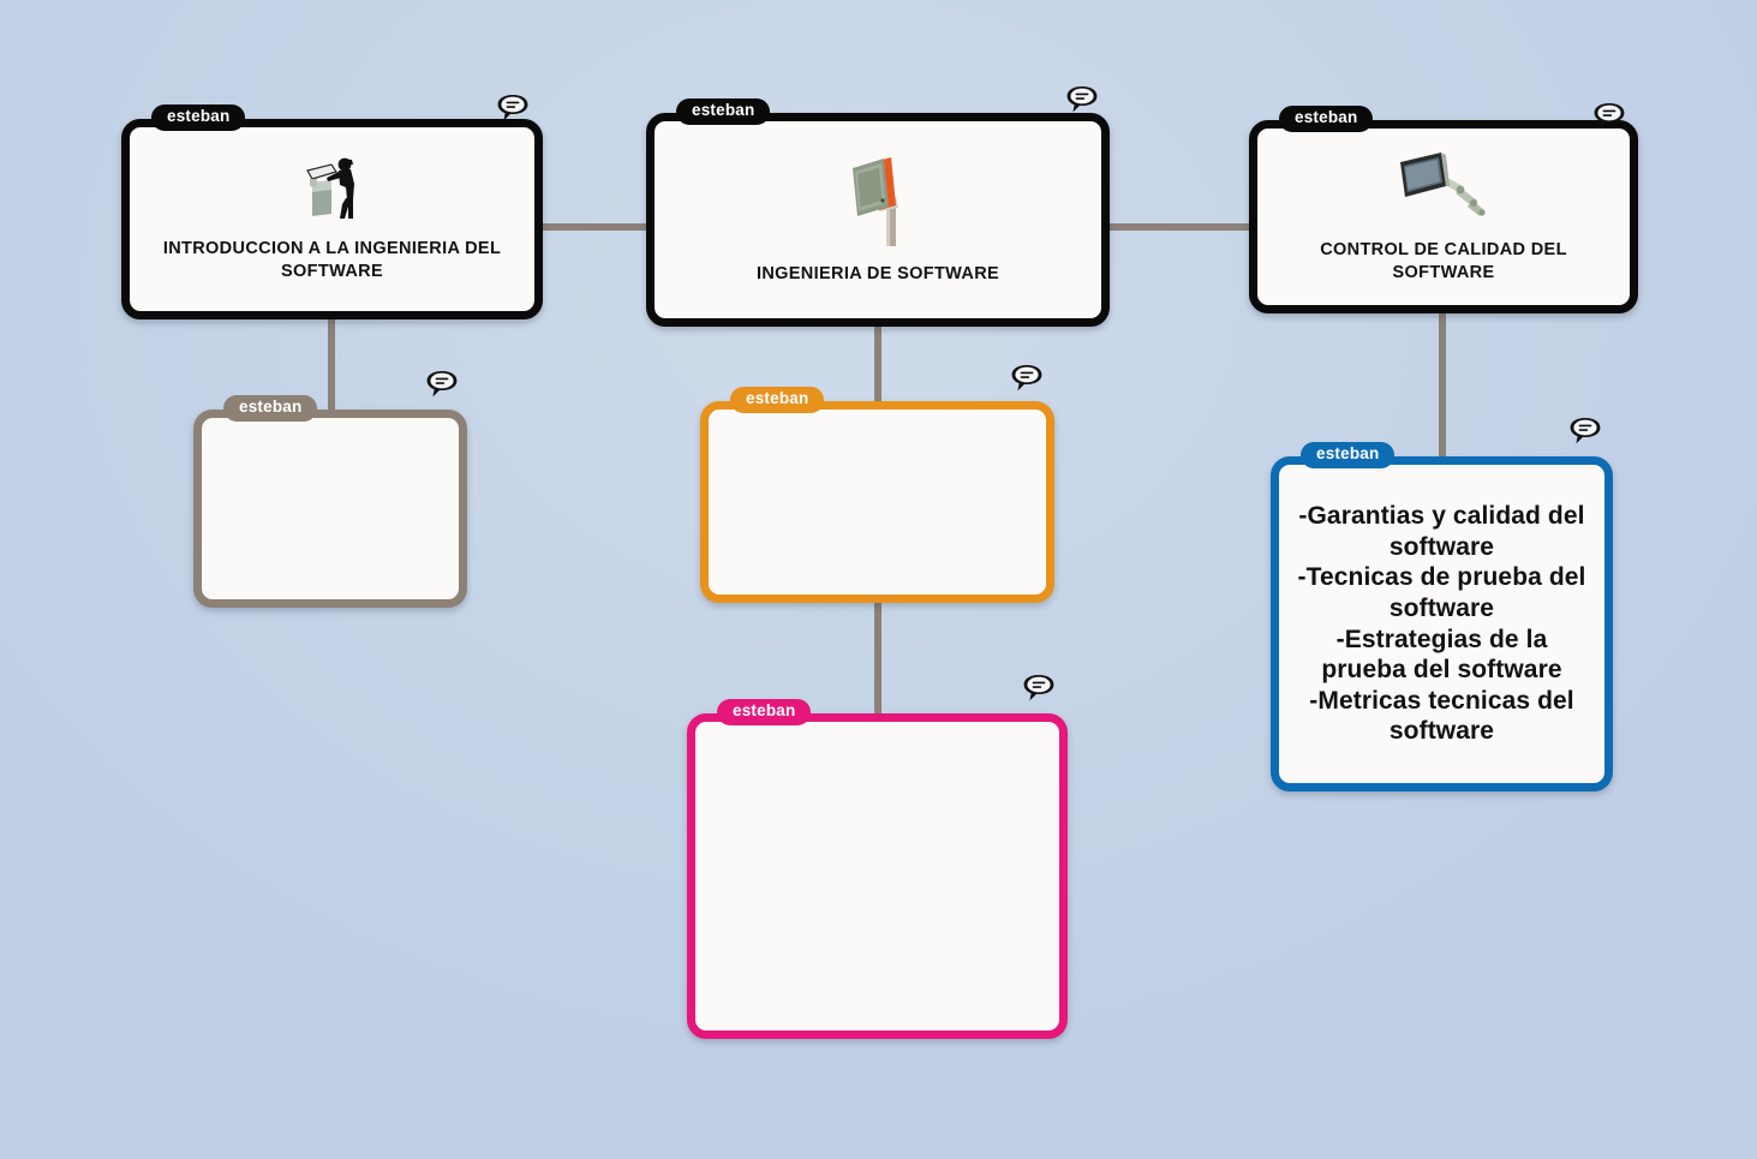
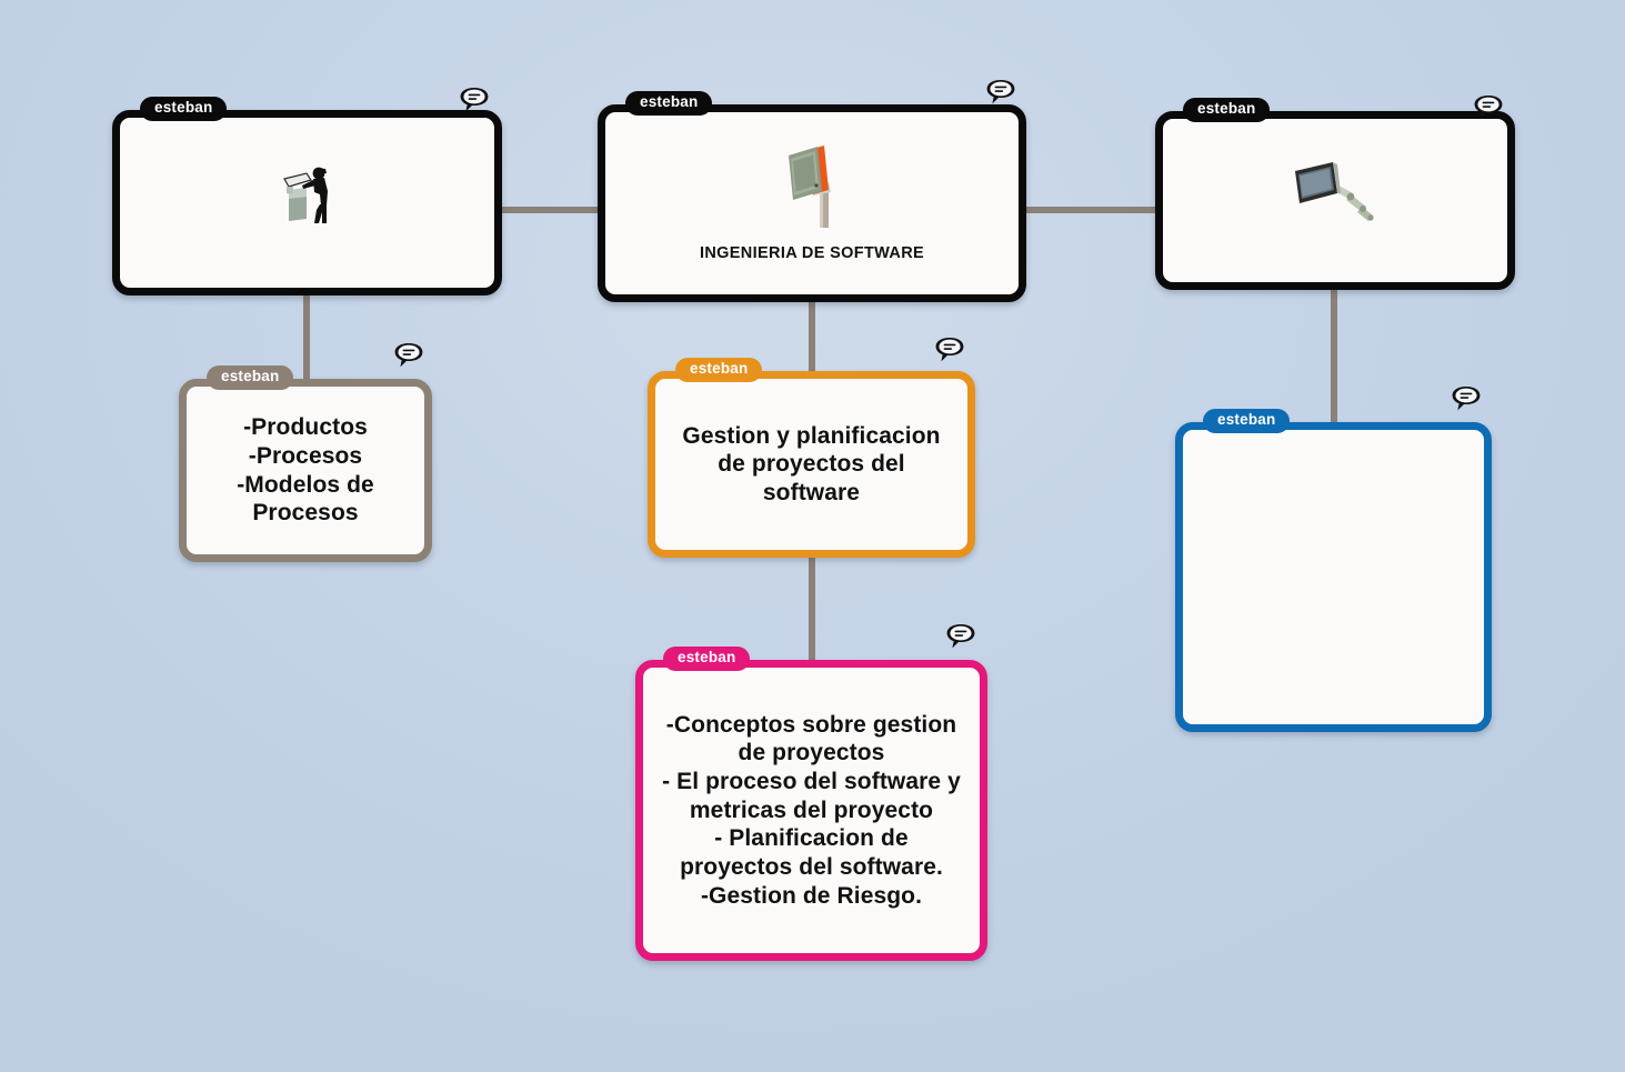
  esteban
- INTRODUCCION A LA INGENIERIA DEL SOFTWARE
  esteban
  INGENIERIA DE SOFTWARE
  esteban
- CONTROL DE CALIDAD DEL SOFTWARE
  esteban
+ -Productos
+ -Procesos
+ -Modelos de Procesos
  esteban
+ Gestion y planificacion de proyectos del software
  esteban
+ -Conceptos sobre gestion de proyectos
+ - El proceso del software y metricas del proyecto
+ - Planificacion de proyectos del software.
+ -Gestion de Riesgo.
  esteban
- -Garantias y calidad del software
- -Tecnicas de prueba del software
- -Estrategias de la prueba del software
- -Metricas tecnicas del software
